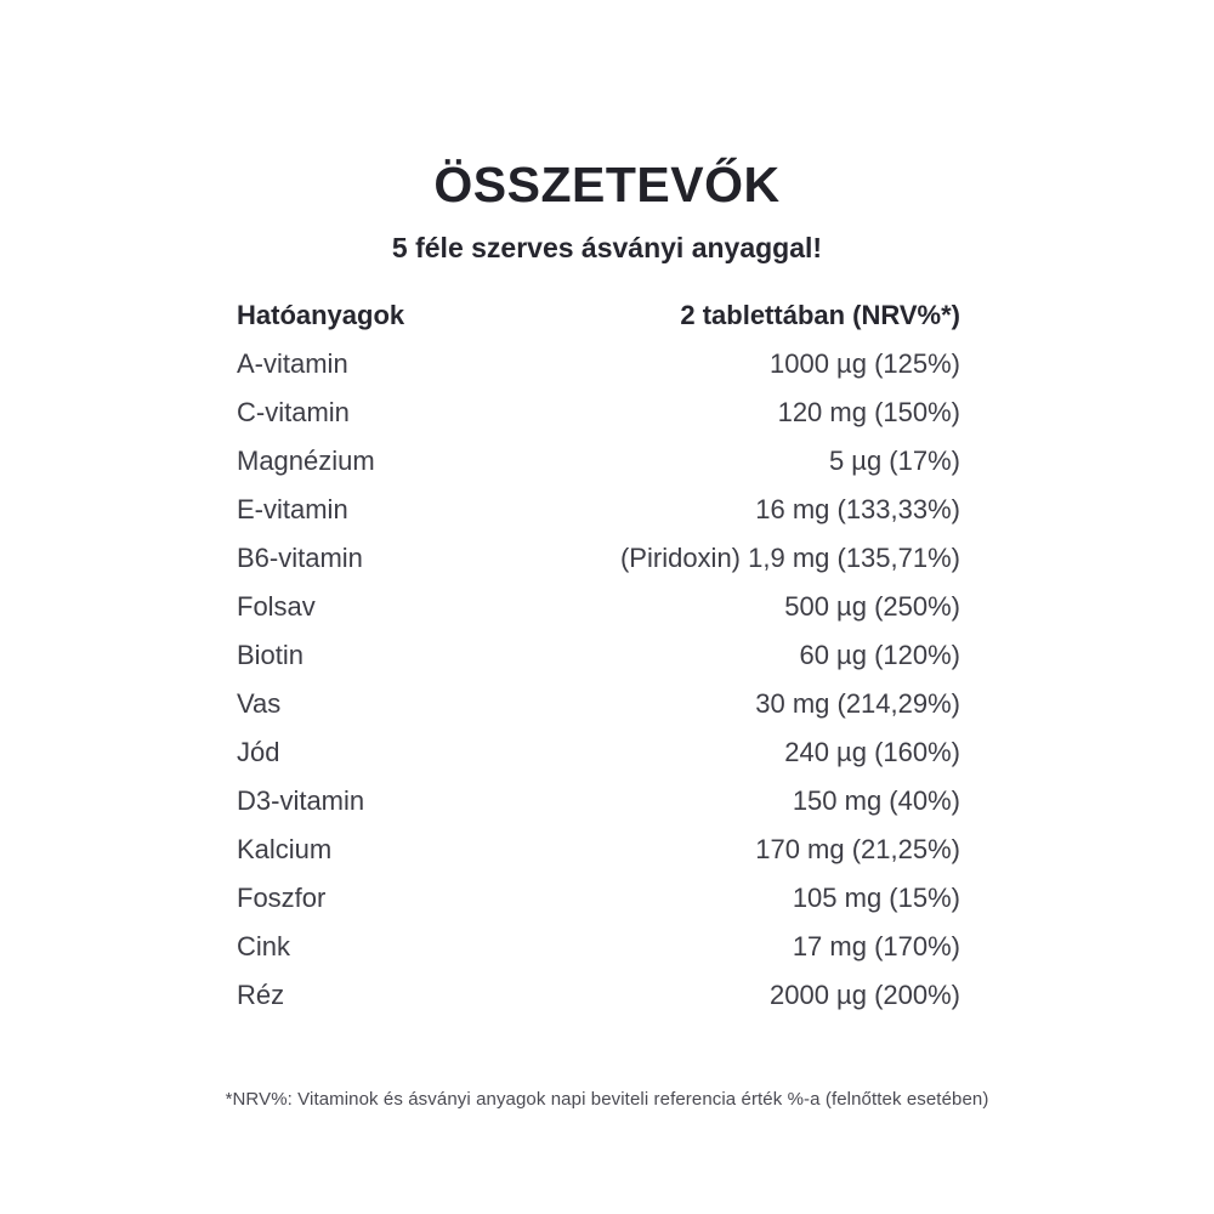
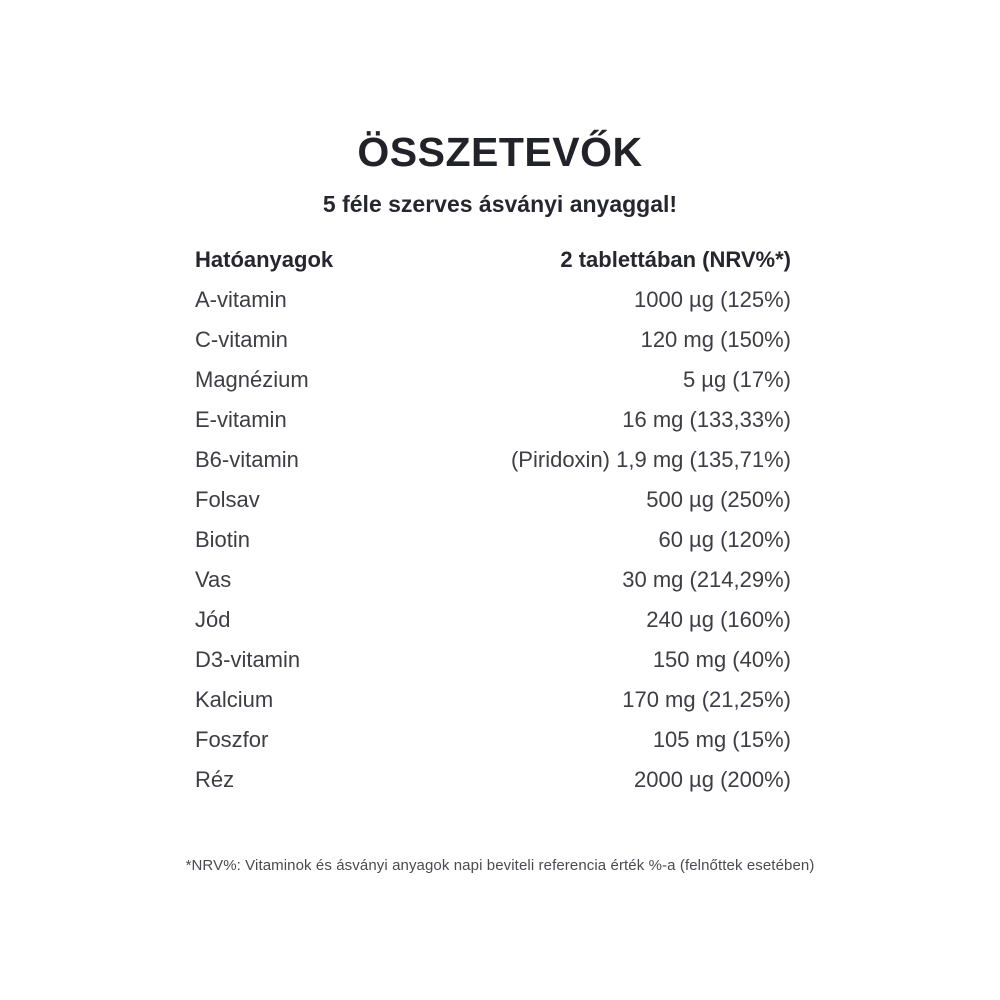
  ÖSSZETEVŐK
  5 féle szerves ásványi anyaggal!
  Hatóanyagok
  2 tablettában (NRV%*)
  A-vitamin
  1000 µg (125%)
  C-vitamin
  120 mg (150%)
  Magnézium
  5 µg (17%)
  E-vitamin
  16 mg (133,33%)
  B6-vitamin
  (Piridoxin) 1,9 mg (135,71%)
  Folsav
  500 µg (250%)
  Biotin
  60 µg (120%)
  Vas
  30 mg (214,29%)
  Jód
  240 µg (160%)
  D3-vitamin
  150 mg (40%)
  Kalcium
  170 mg (21,25%)
  Foszfor
  105 mg (15%)
- Cink
- 17 mg (170%)
  Réz
  2000 µg (200%)
  *NRV%: Vitaminok és ásványi anyagok napi beviteli referencia érték %-a (felnőttek esetében)
